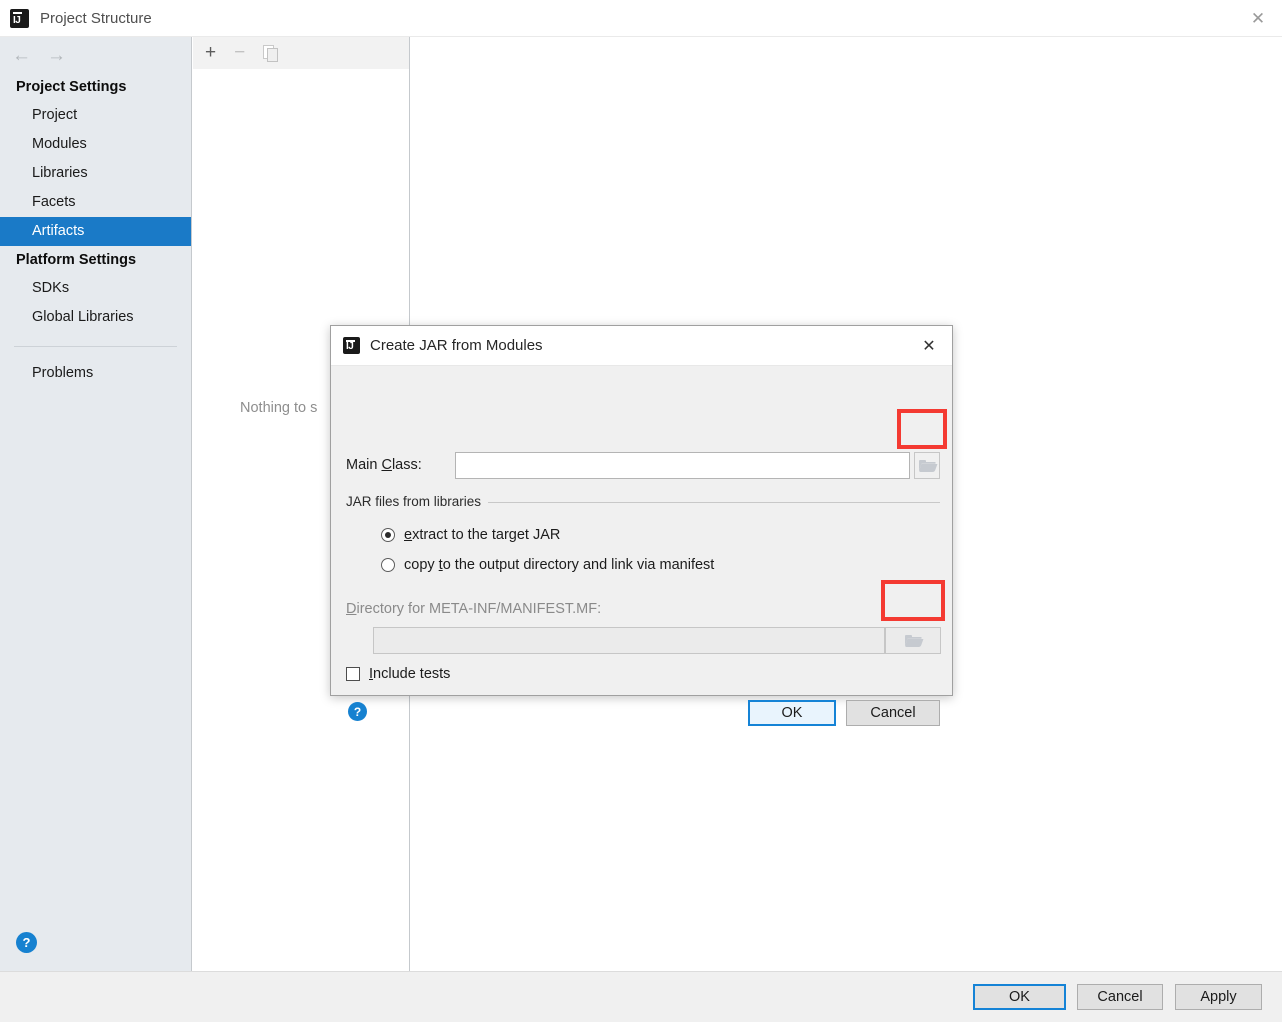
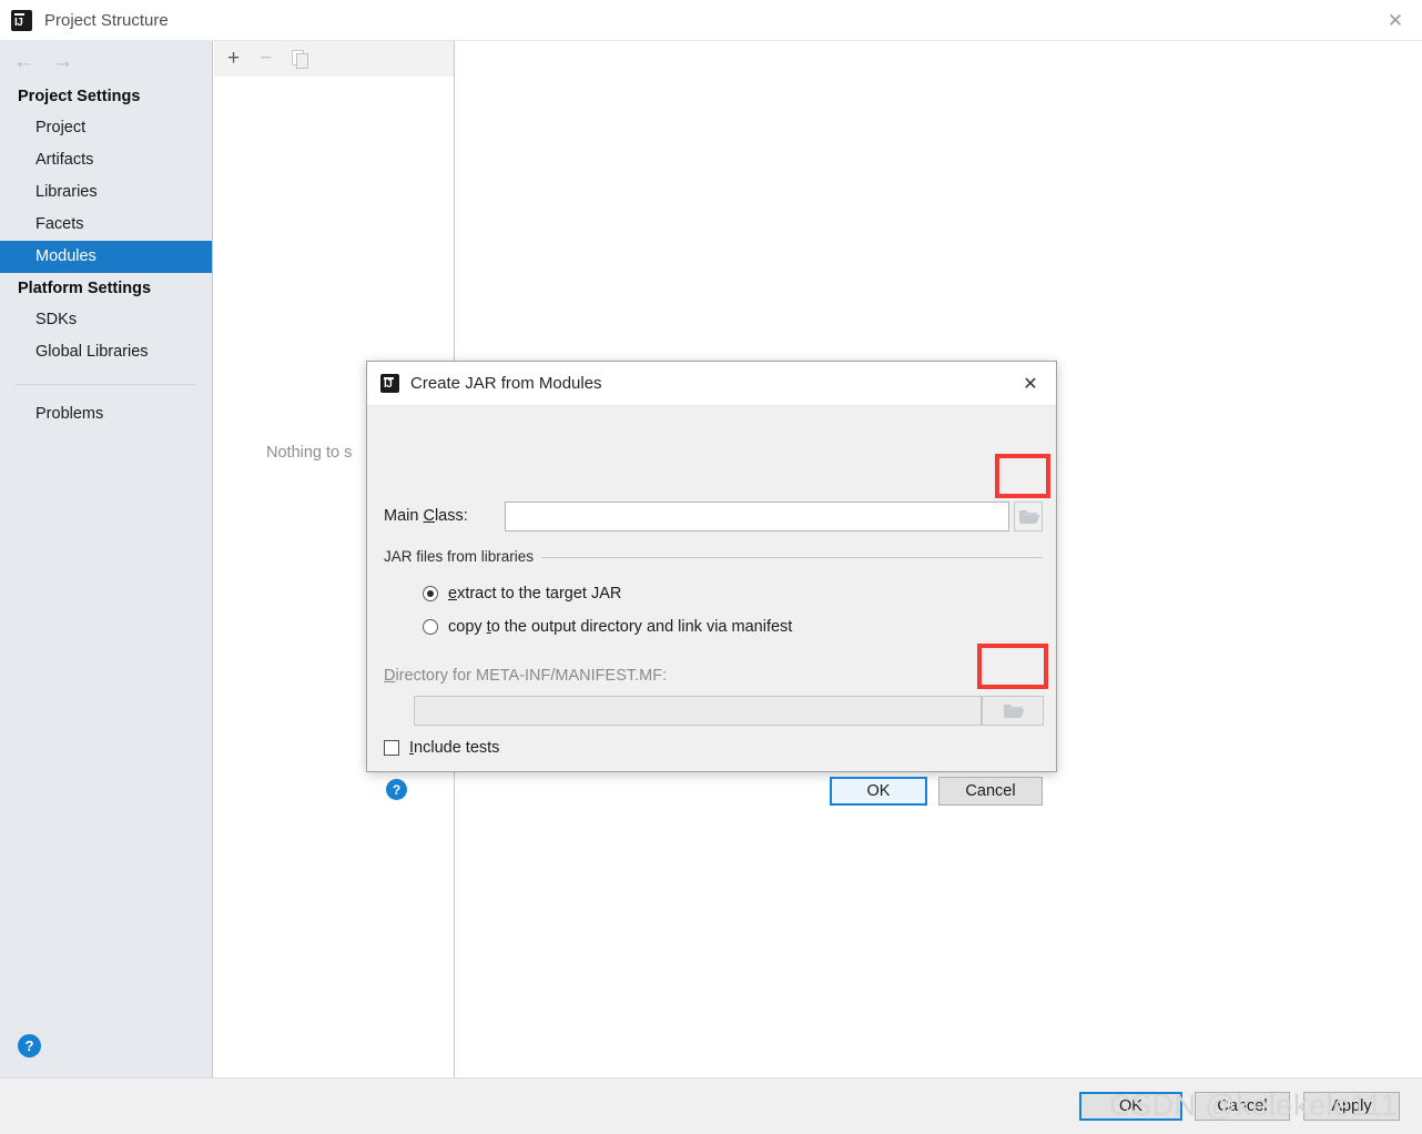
  IJ
  Project Structure
  ✕
  ←
  →
  Project Settings
  Project
- Modules
+ Artifacts
  Libraries
  Facets
- Artifacts
+ Modules
  Platform Settings
  SDKs
  Global Libraries
  Problems
  ?
  +
  −
  Nothing to s
  OK
  Cancel
  Apply
+ CSDN @kelekele111
  IJ
  Create JAR from Modules
  ✕
  Main Class:
  JAR files from libraries
  extract to the target JAR
  copy to the output directory and link via manifest
  Directory for META-INF/MANIFEST.MF:
  Include tests
  ?
  OK
  Cancel
